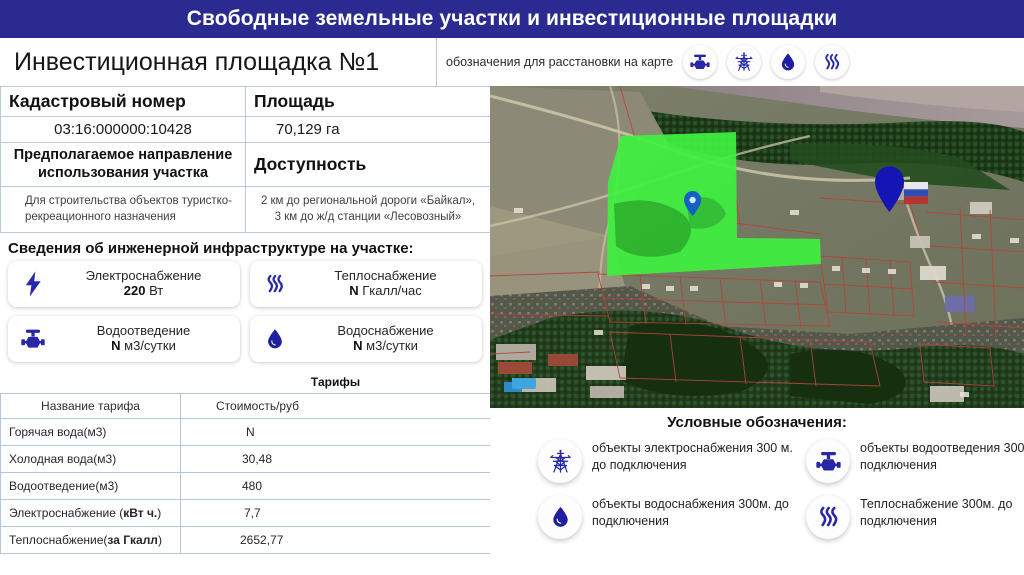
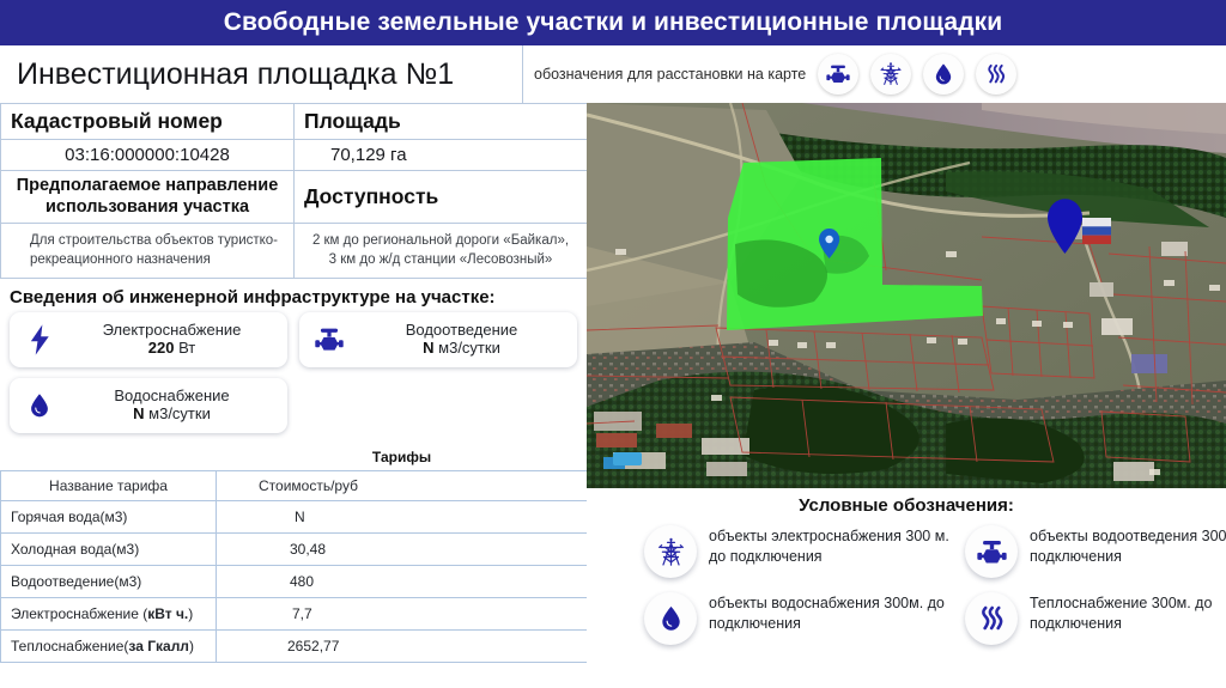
  Свободные земельные участки и инвестиционные площадки
  Инвестиционная площадка №1
  обозначения для расстановки на карте
  Кадастровый номер	Площадь
  03:16:000000:10428	70,129 га
  Предполагаемое направление использования участка	Доступность
  Для строительства объектов туристко-рекреационного назначения	2 км до региональной дороги «Байкал», 3 км до ж/д станции «Лесовозный»
  Сведения об инженерной инфраструктуре на участке:
  Электроснабжение
  220 Вт
- Теплоснабжение
- N Гкалл/час
  Водоотведение
  N м3/сутки
  Водоснабжение
  N м3/сутки
  	Тарифы
  Название тарифа	Стоимость/руб
  Горячая вода(м3)	N
  Холодная вода(м3)	30,48
  Водоотведение(м3)	480
  Электроснабжение (кВт ч.)	7,7
  Теплоснабжение(за Гкалл)	2652,77
  Условные обозначения:
  объекты электроснабжения 300 м. до подключения
  объекты водоотведения 300 подключения
  объекты водоснабжения 300м. до подключения
  Теплоснабжение 300м. до подключения
